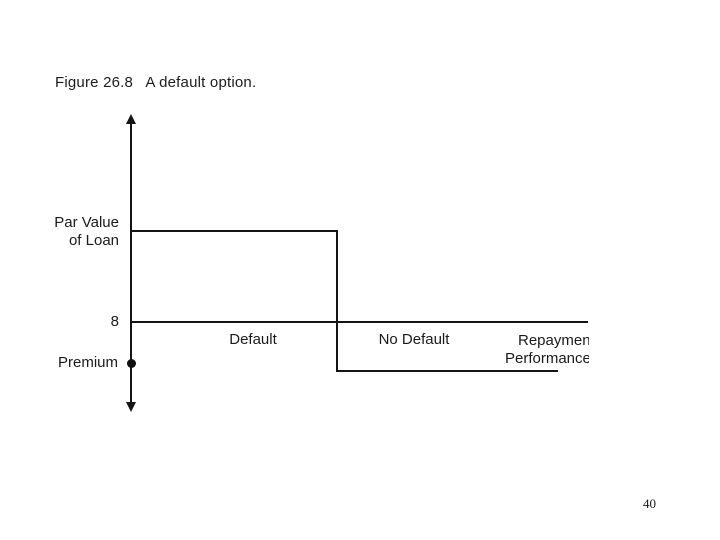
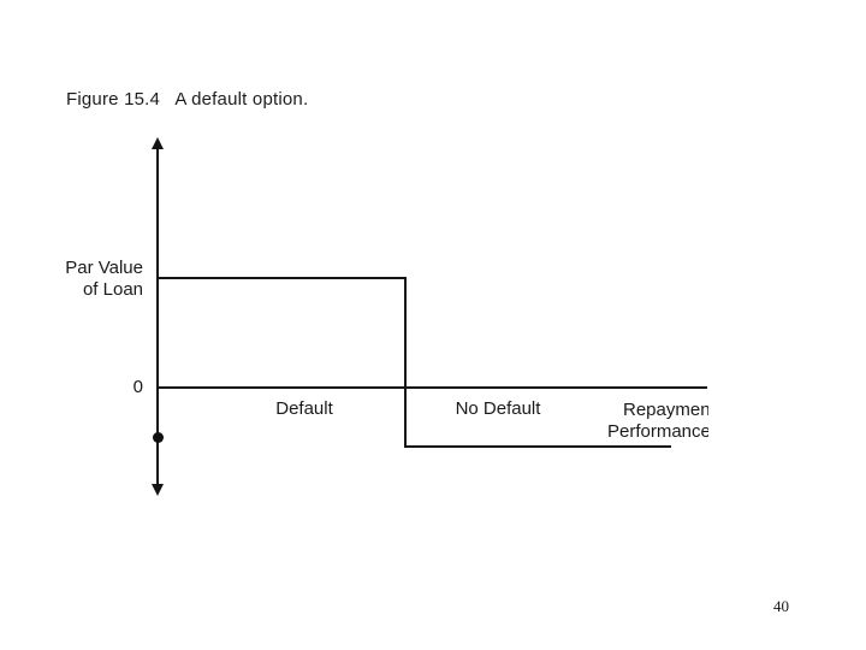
- Figure 26.8 A default option.
+ Figure 15.4 A default option.
  Par Value
  of Loan
- 8
+ 0
- Premium
  Default
  No Default
  Repaymen
  Performance
  40
